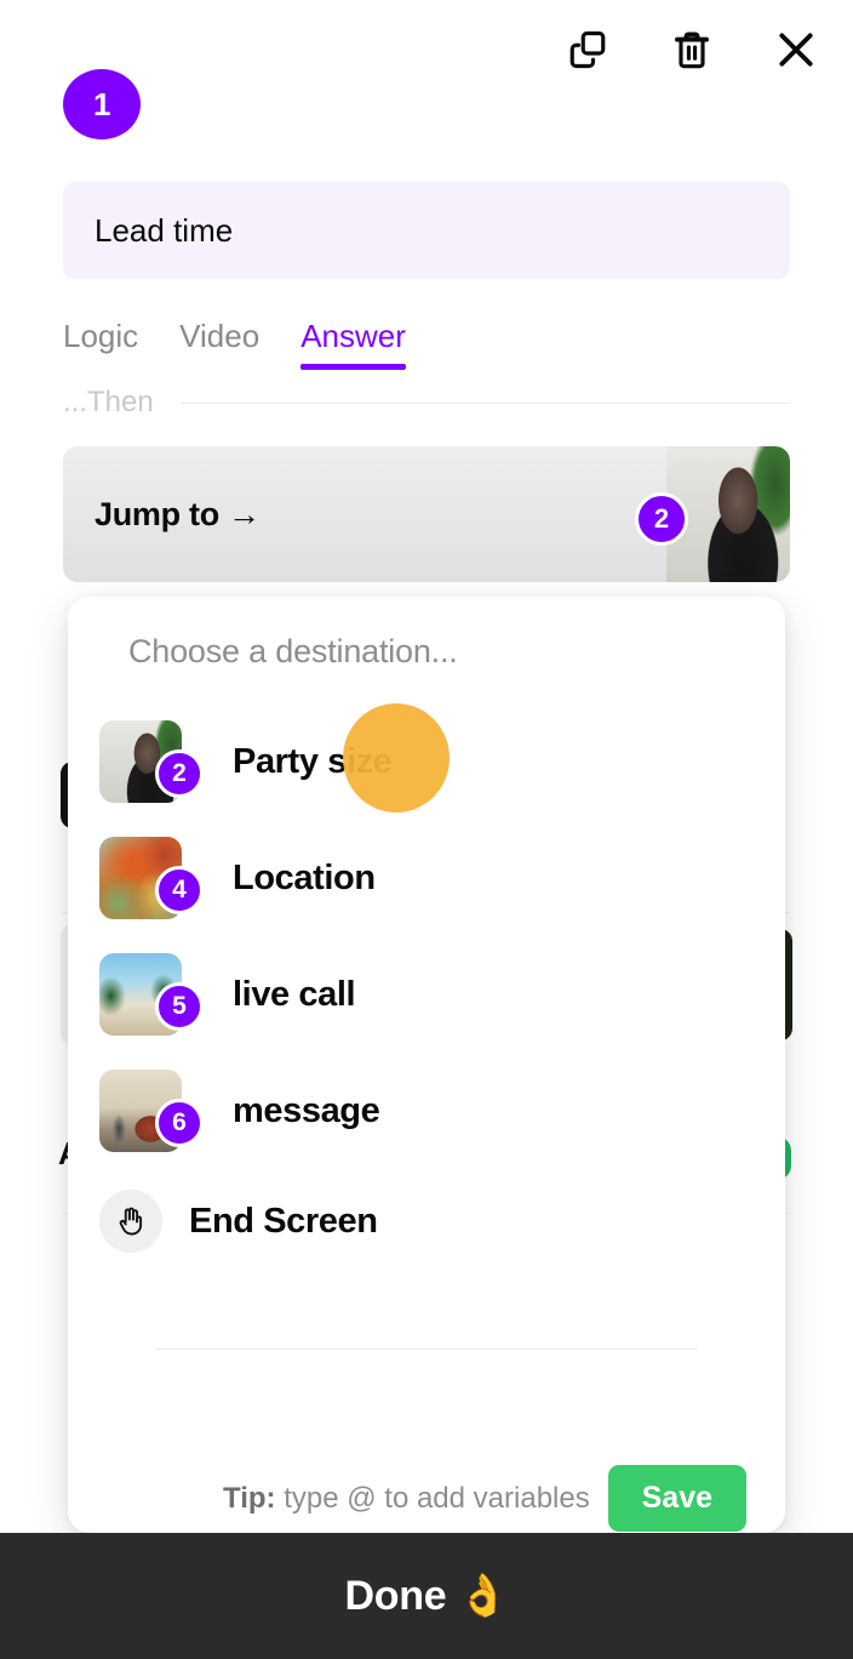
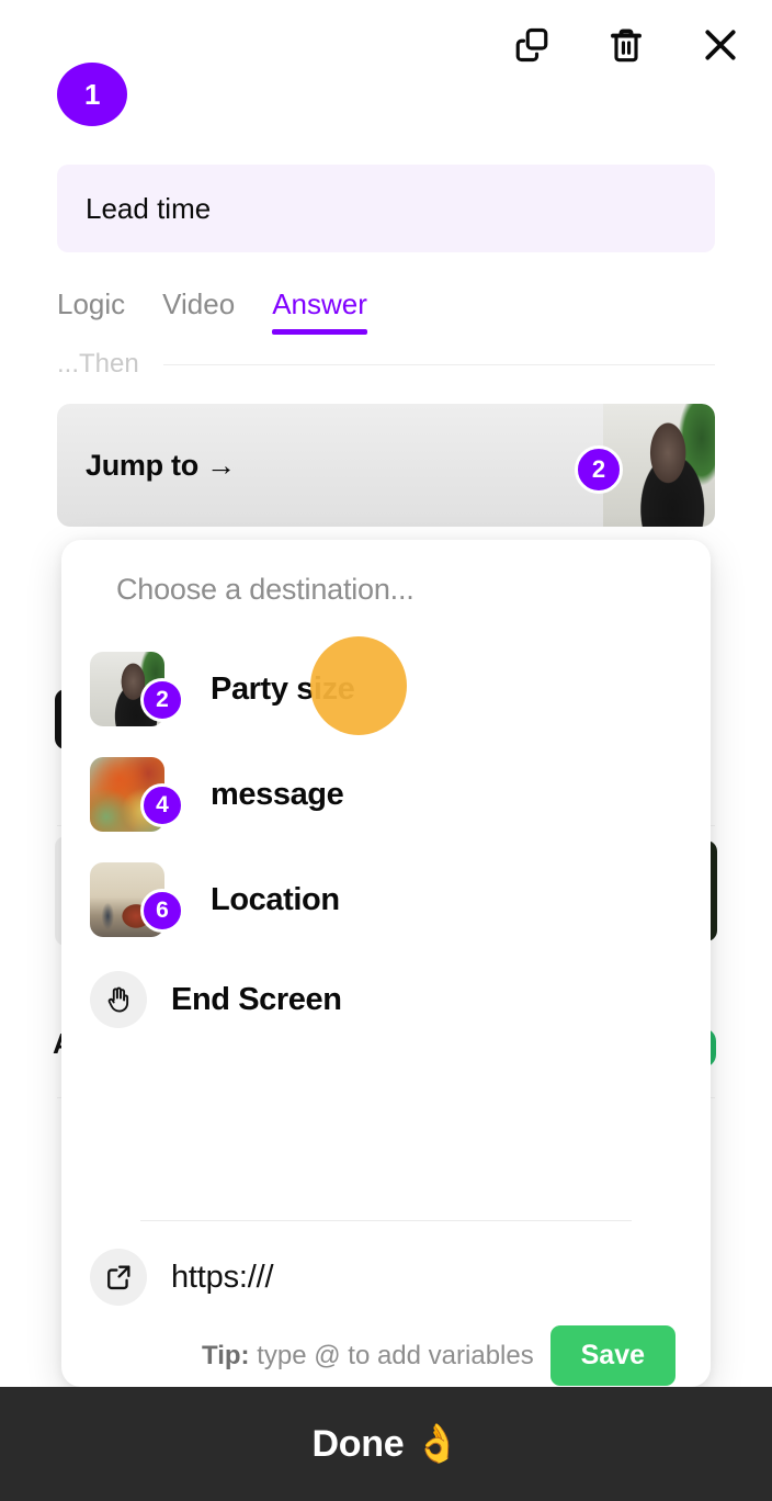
  1
  Lead time
  Logic
  Video
  Answer
  ...Then
  Jump to →
  2
  Choose a destination...
  2
  4
- Location
+ message
- 5
- live call
  6
- message
+ Location
  End Screen
+ https:///
  Tip: type @ to add variables
  Save
  Done 👌
